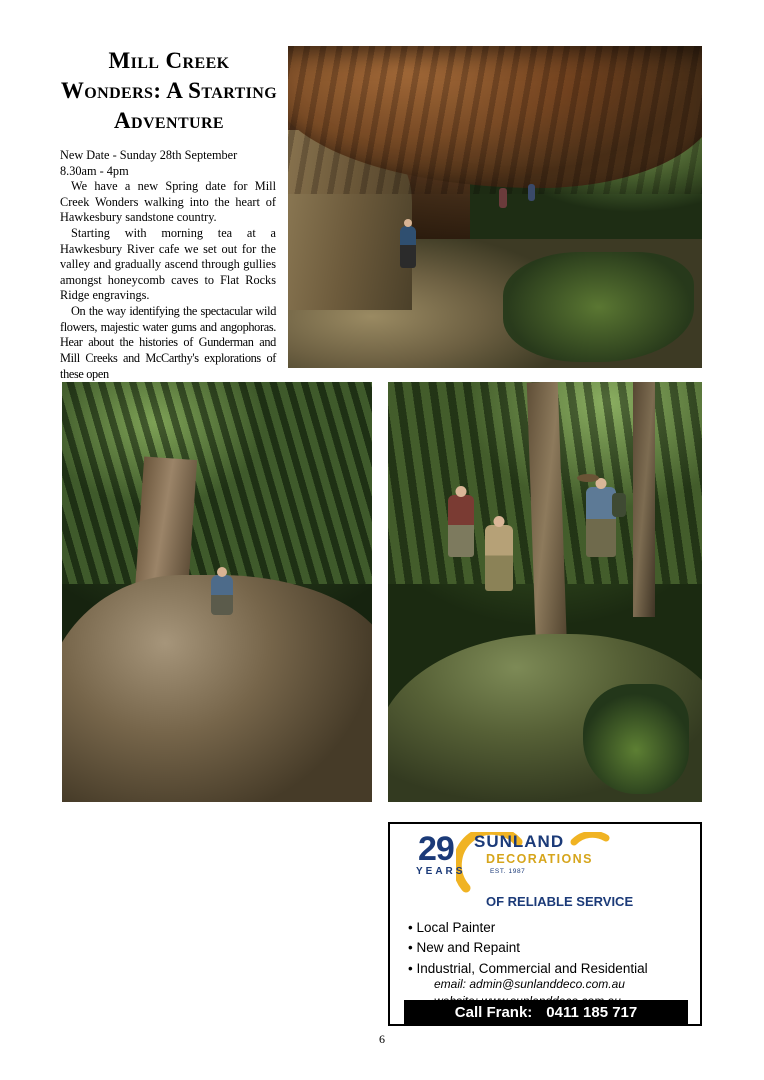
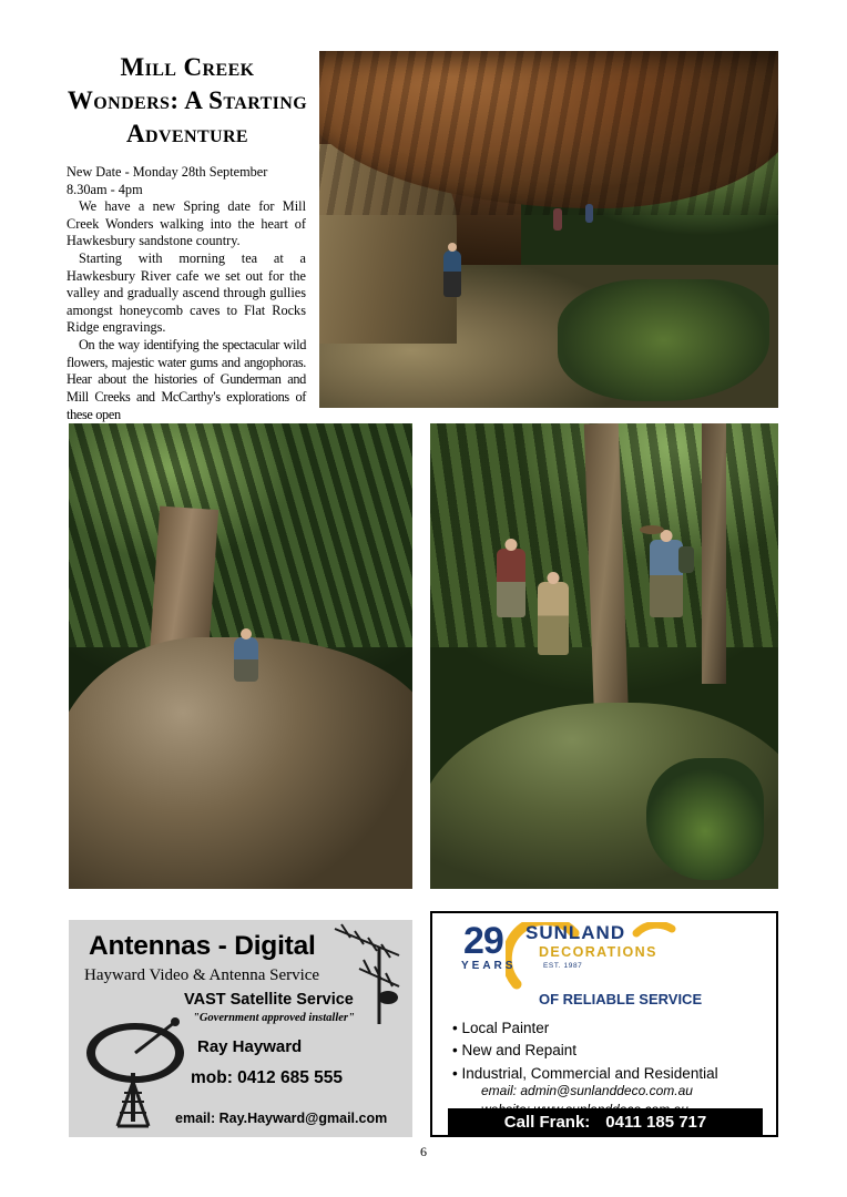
  Mill Creek Wonders: A Starting Adventure
- New Date - Sunday 28th September
+ New Date - Monday 28th September
  8.30am - 4pm
  We have a new Spring date for Mill Creek Wonders walking into the heart of Hawkesbury sandstone country.
  Starting with morning tea at a Hawkesbury River cafe we set out for the valley and gradually ascend through gullies amongst honeycomb caves to Flat Rocks Ridge engravings.
  On the way identifying the spectacular wild flowers, majestic water gums and angophoras. Hear about the histories of Gunderman and Mill Creeks and McCarthy's explorations of these open
+ Antennas - Digital
+ Hayward Video & Antenna Service
+ VAST Satellite Service
+ "Government approved installer"
+ Ray Hayward
+ mob: 0412 685 555
+ email: Ray.Hayward@gmail.com
  29
  YEARS
  SUNLAND
  DECORATIONS
  OF RELIABLE SERVICE
  • Local Painter
  • New and Repaint
  • Industrial, Commercial and Residential
  email: admin@sunlanddeco.com.au
  Call Frank:
  0411 185 717
  6
